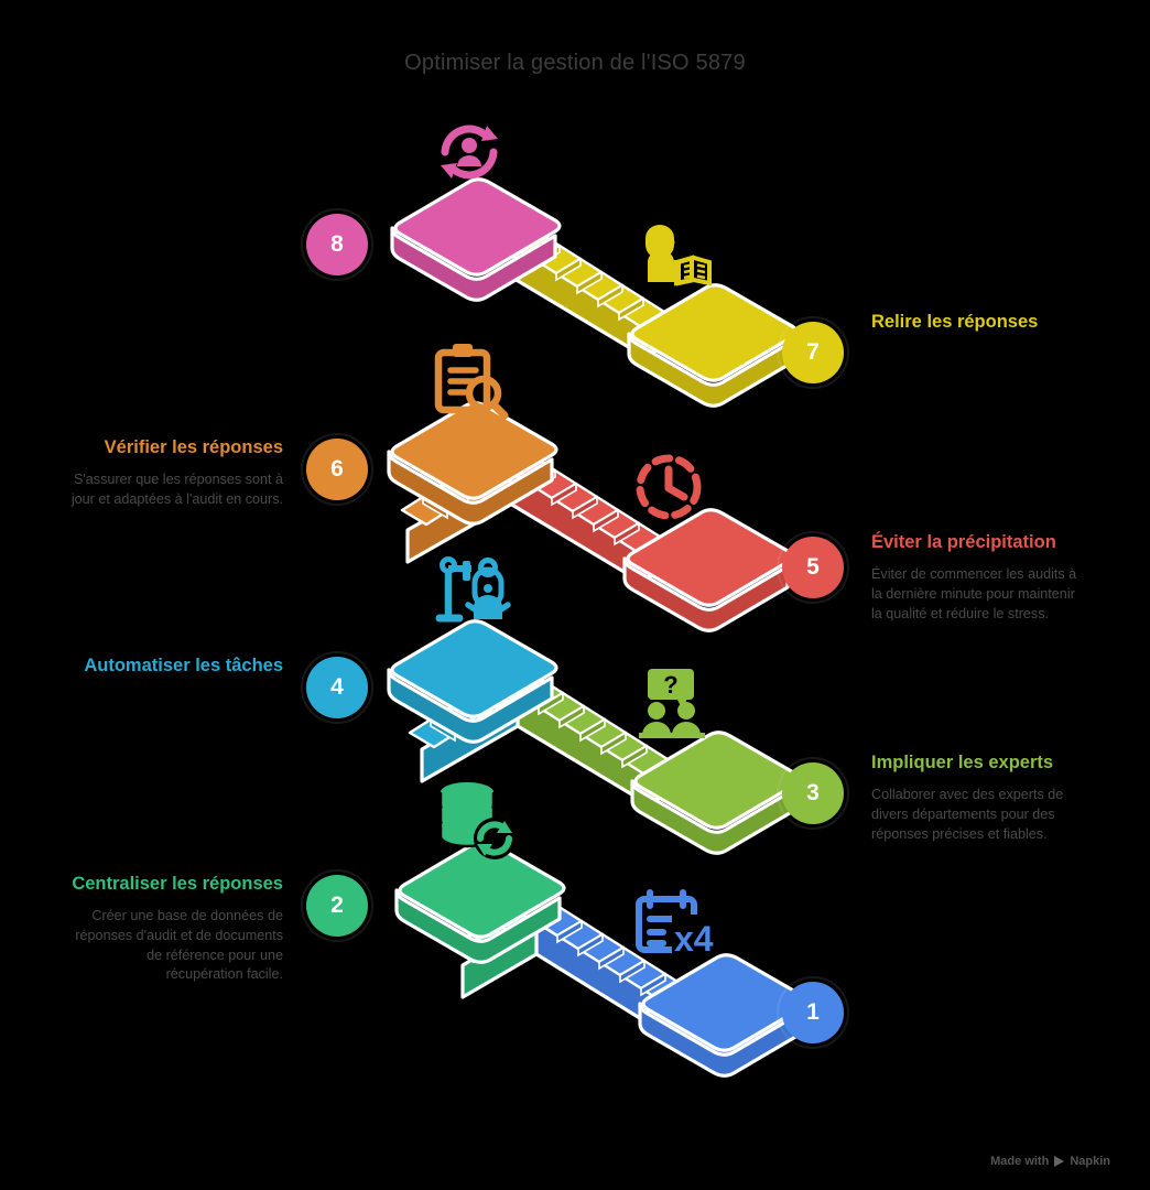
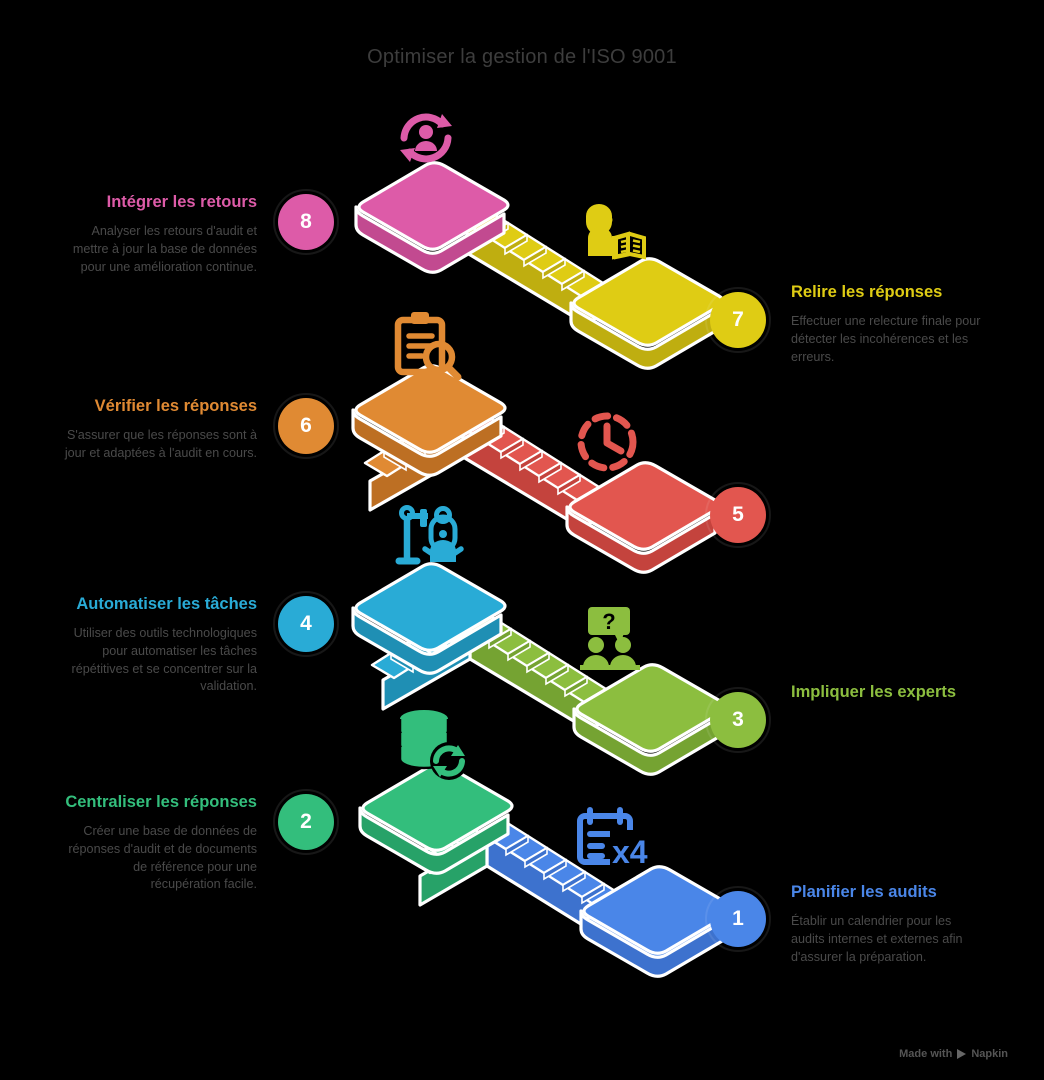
- Optimiser la gestion de l'ISO 5879
+ Optimiser la gestion de l'ISO 9001
  ?
  x4
  8
  7
  6
  5
  4
  3
  2
  1
+ Intégrer les retours
+ Analyser les retours d'audit et mettre à jour la base de données pour une amélioration continue.
  Relire les réponses
+ Effectuer une relecture finale pour détecter les incohérences et les erreurs.
  Vérifier les réponses
  S'assurer que les réponses sont à jour et adaptées à l'audit en cours.
- Éviter la précipitation
- Éviter de commencer les audits à la dernière minute pour maintenir la qualité et réduire le stress.
  Automatiser les tâches
+ Utiliser des outils technologiques pour automatiser les tâches répétitives et se concentrer sur la validation.
  Impliquer les experts
- Collaborer avec des experts de divers départements pour des réponses précises et fiables.
  Centraliser les réponses
  Créer une base de données de réponses d'audit et de documents de référence pour une récupération facile.
+ Planifier les audits
+ Établir un calendrier pour les audits internes et externes afin d'assurer la préparation.
  Made with
  Napkin
